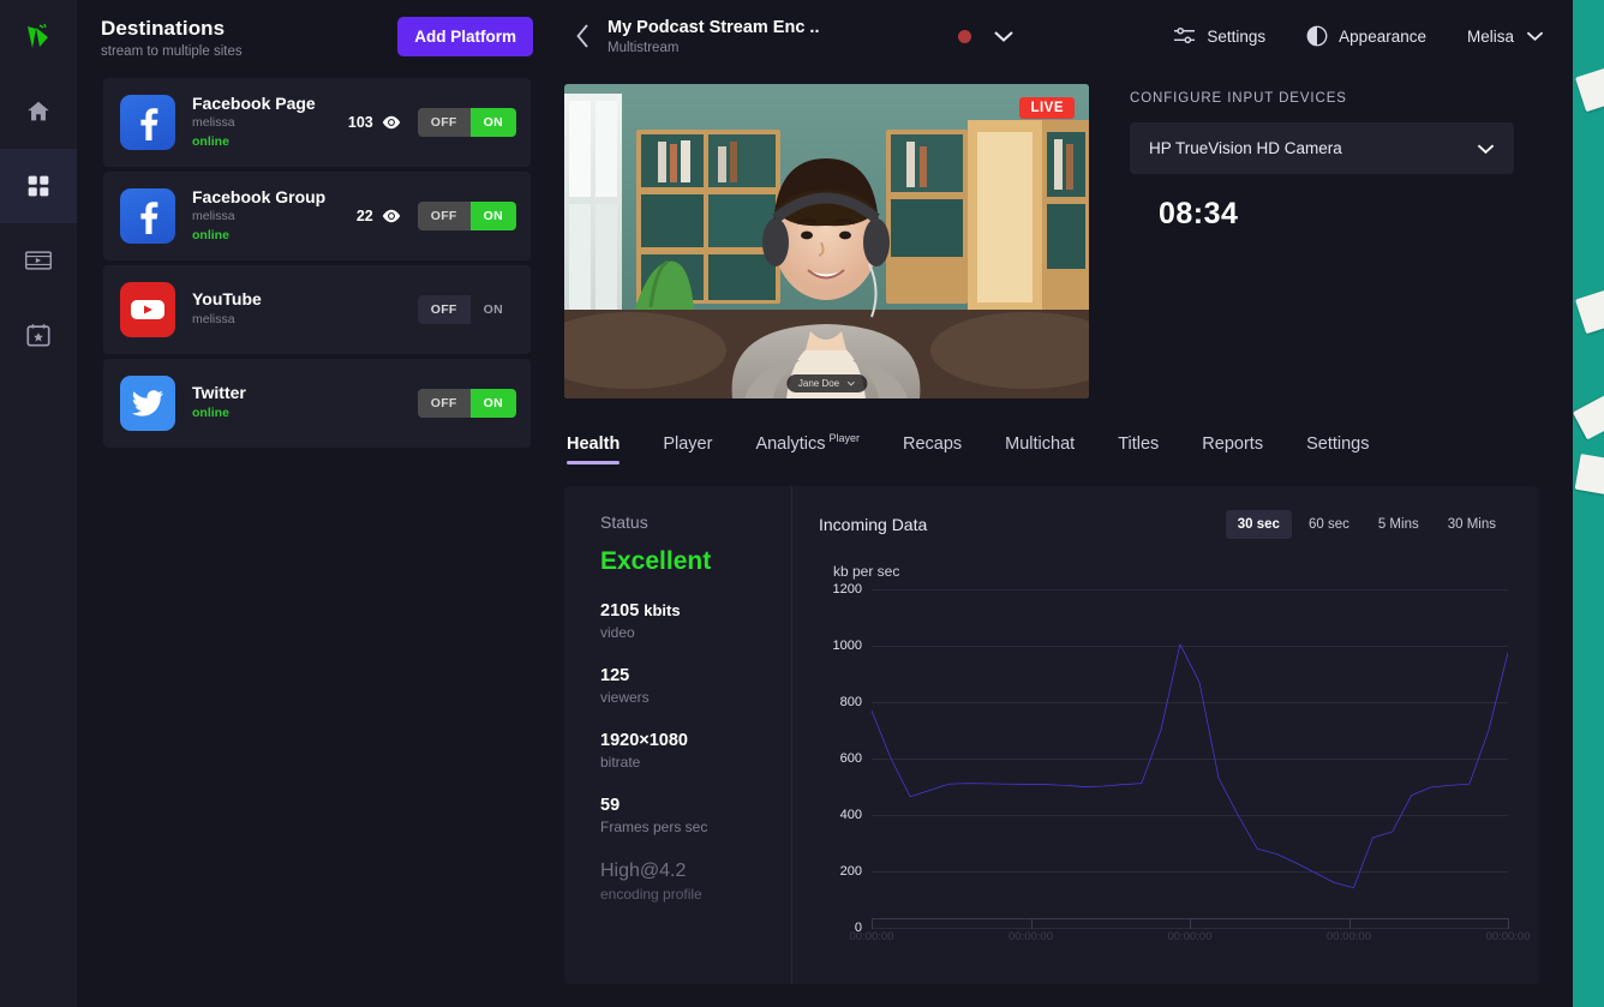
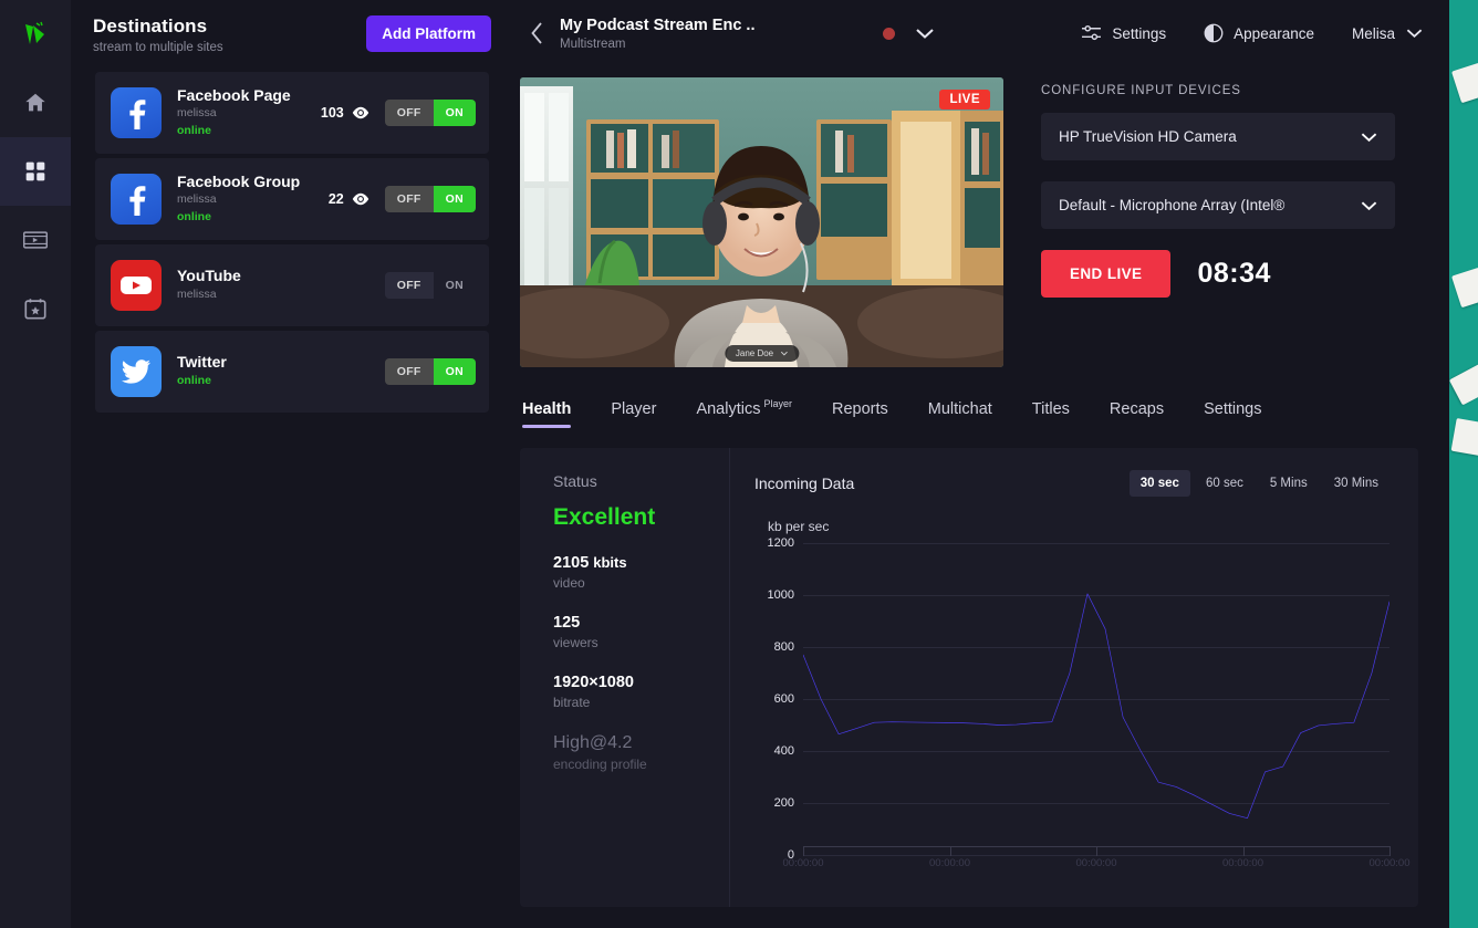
  Destinations
  stream to multiple sites
  Add Platform
  Facebook Page
  melissa
  online
  103
  OFF
  ON
  Facebook Group
  melissa
  online
  22
  OFF
  ON
  YouTube
  melissa
  OFF
  ON
  Twitter
  online
  OFF
  ON
  My Podcast Stream Enc ..
  Multistream
  Settings
  Appearance
  Melisa
  LIVE
  Jane Doe
  CONFIGURE INPUT DEVICES
  HP TrueVision HD Camera
+ Default - Microphone Array (Intel®
+ END LIVE
  08:34
  Health
  Player
  Analytics Player
- Recaps
+ Reports
  Multichat
  Titles
- Reports
+ Recaps
  Settings
  Status
  Excellent
  2105 kbits
  video
  125
  viewers
  1920×1080
  bitrate
- 59
- Frames pers sec
  High@4.2
  encoding profile
  Incoming Data
  30 sec
  60 sec
  5 Mins
  30 Mins
  kb per sec
  0
  200
  400
  600
  800
  1000
  1200
  00:00:00
  00:00:00
  00:00:00
  00:00:00
  00:00:00
